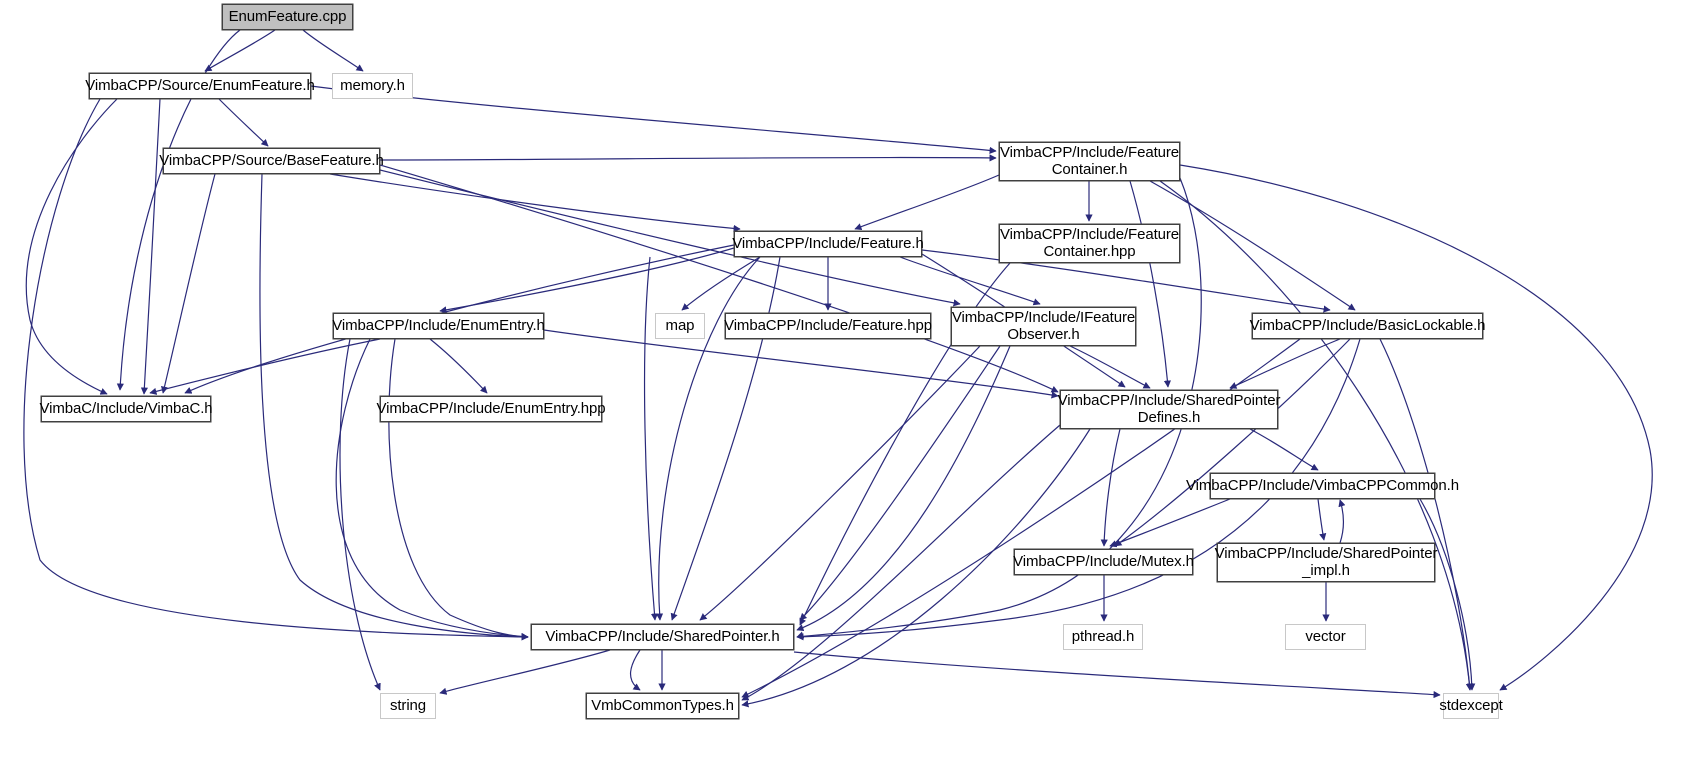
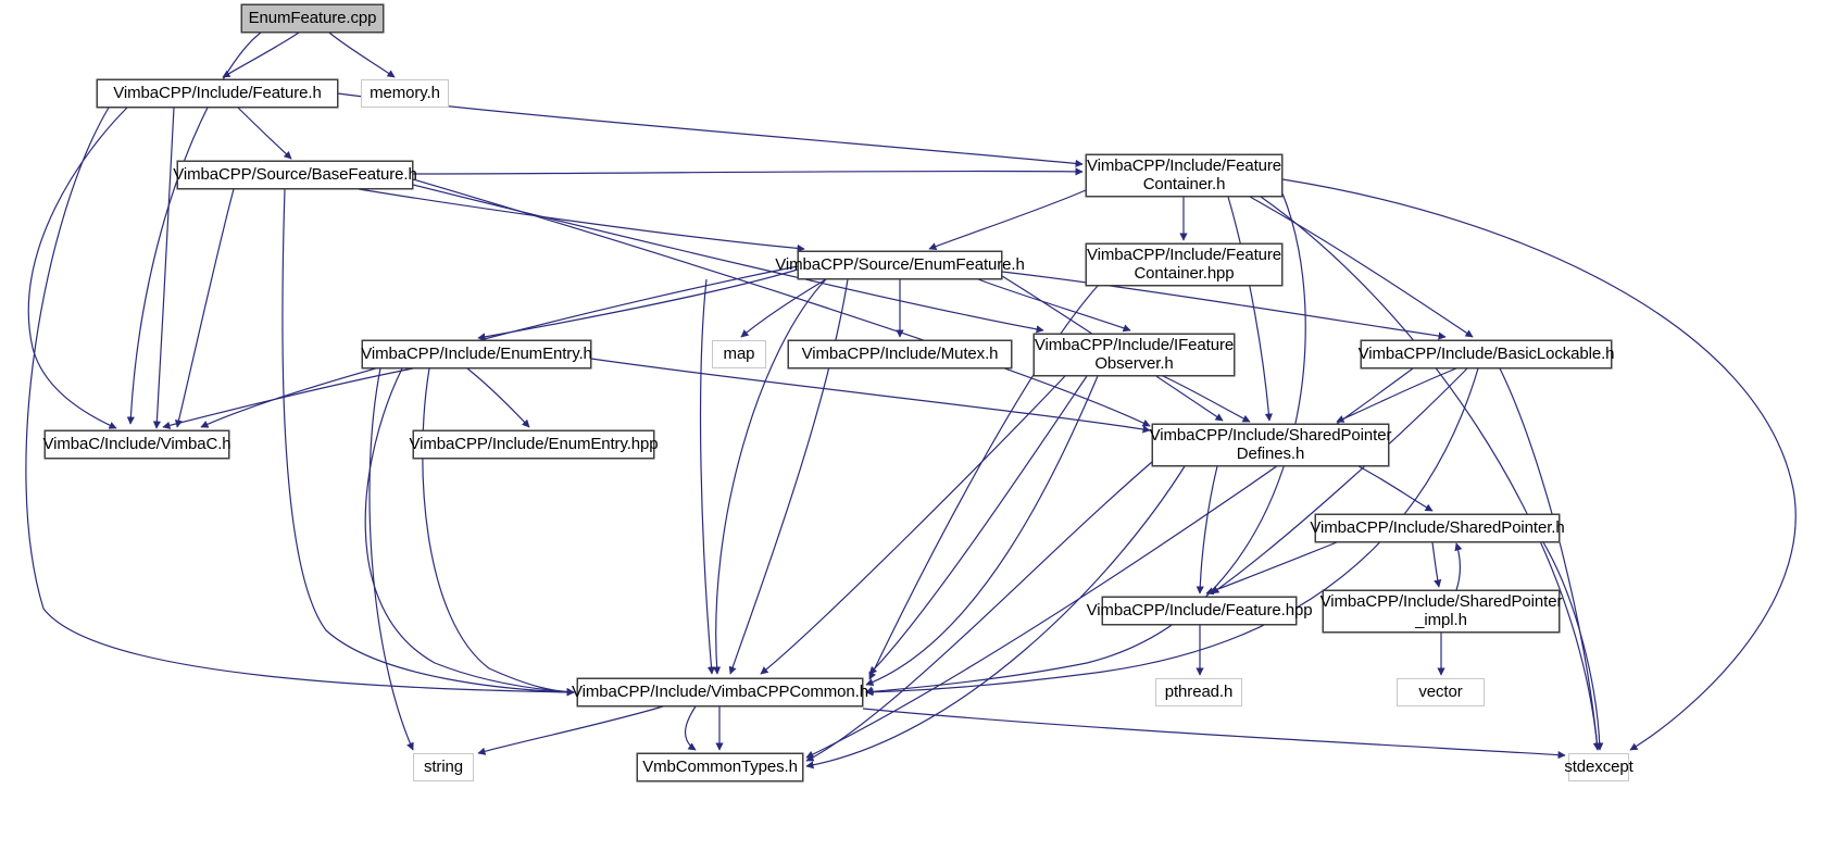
  EnumFeature.cpp
- VimbaCPP/Source/EnumFeature.h
+ VimbaCPP/Include/Feature.h
  memory.h
  VimbaCPP/Source/BaseFeature.h
  VimbaCPP/Include/Feature
  Container.h
  VimbaCPP/Include/Feature
  Container.hpp
- VimbaCPP/Include/Feature.h
+ VimbaCPP/Source/EnumFeature.h
  VimbaCPP/Include/EnumEntry.h
  map
- VimbaCPP/Include/Feature.hpp
+ VimbaCPP/Include/Mutex.h
  VimbaCPP/Include/IFeature
  Observer.h
  VimbaCPP/Include/BasicLockable.h
  VimbaC/Include/VimbaC.h
  VimbaCPP/Include/EnumEntry.hpp
  VimbaCPP/Include/SharedPointer
  Defines.h
- VimbaCPP/Include/VimbaCPPCommon.h
+ VimbaCPP/Include/SharedPointer.h
- VimbaCPP/Include/Mutex.h
+ VimbaCPP/Include/Feature.hpp
  VimbaCPP/Include/SharedPointer
  _impl.h
  pthread.h
  vector
- VimbaCPP/Include/SharedPointer.h
+ VimbaCPP/Include/VimbaCPPCommon.h
  string
  VmbCommonTypes.h
  stdexcept
